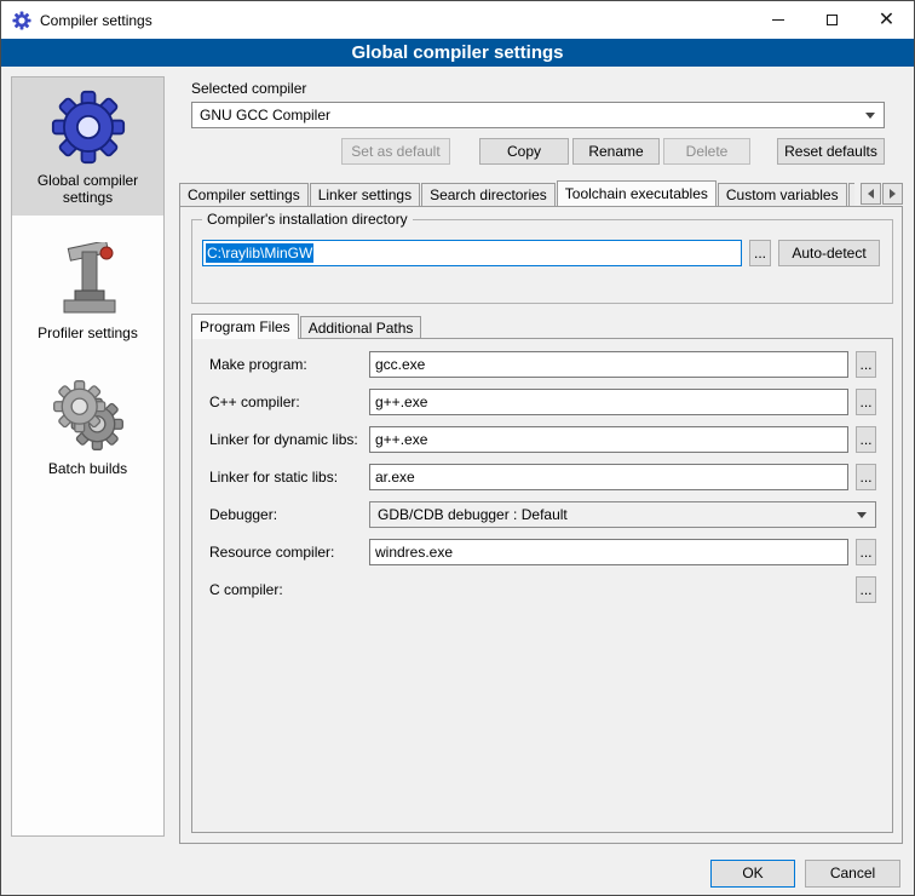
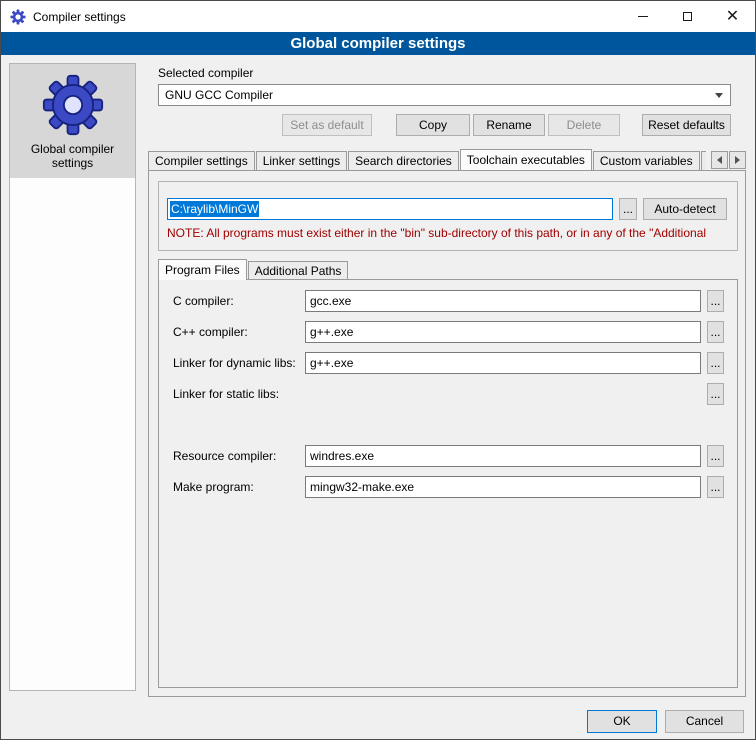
  Compiler settings
  ✕
  Global compiler settings
  Global compiler settings
- Profiler settings
- Batch builds
  Selected compiler
  GNU GCC Compiler
  Set as default
  Copy
  Rename
  Delete
  Reset defaults
  Compiler settings Linker settings Search directories Toolchain executables Custom variables
- Compiler's installation directory
  C:\raylib\MinGW
  ...
  Auto-detect
+ NOTE: All programs must exist either in the "bin" sub-directory of this path, or in any of the "Additional
  Program Files Additional Paths
- Make program:
+ C compiler:
  gcc.exe
  ...
  C++ compiler:
  g++.exe
  ...
  Linker for dynamic libs:
  g++.exe
  ...
  Linker for static libs:
- ar.exe
  ...
- Debugger:
- GDB/CDB debugger : Default
  Resource compiler:
  windres.exe
  ...
- C compiler:
+ Make program:
+ mingw32-make.exe
  ...
  OK
  Cancel
